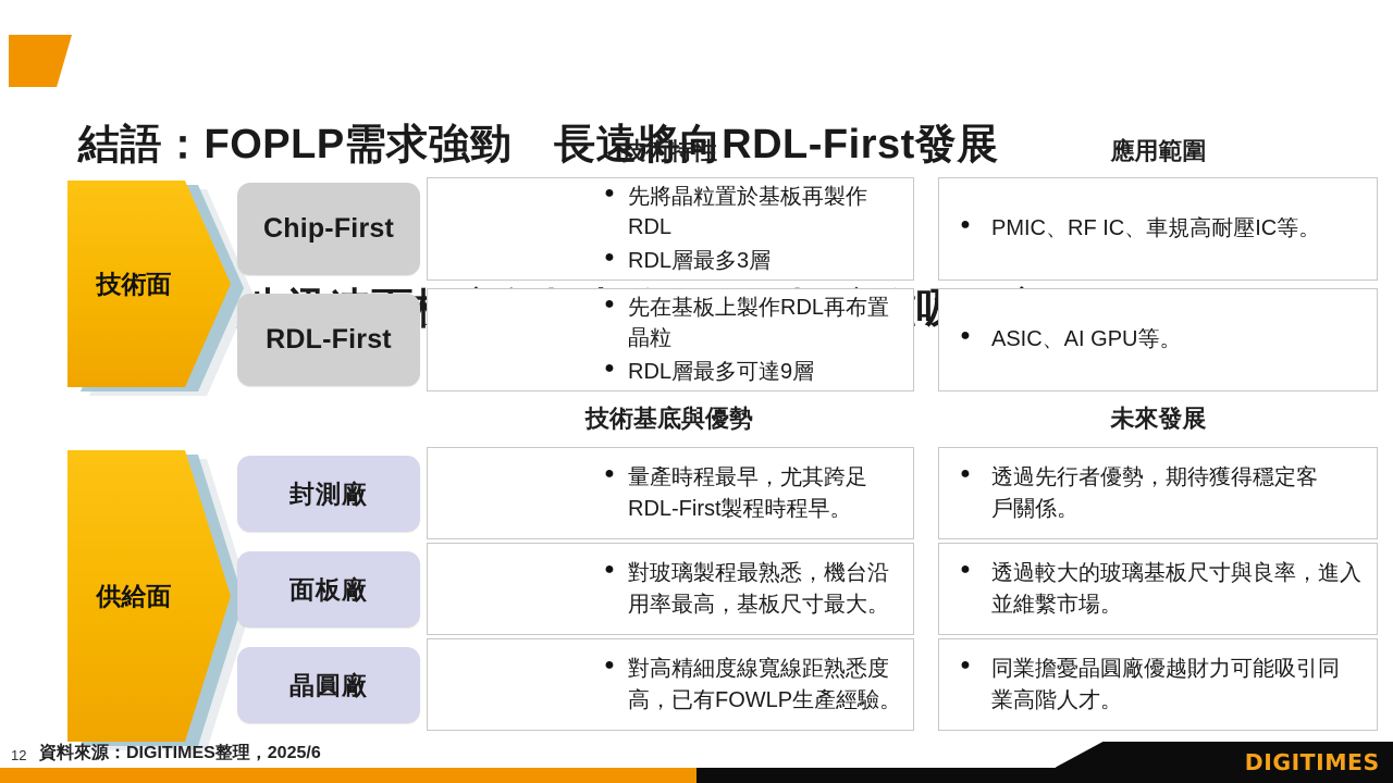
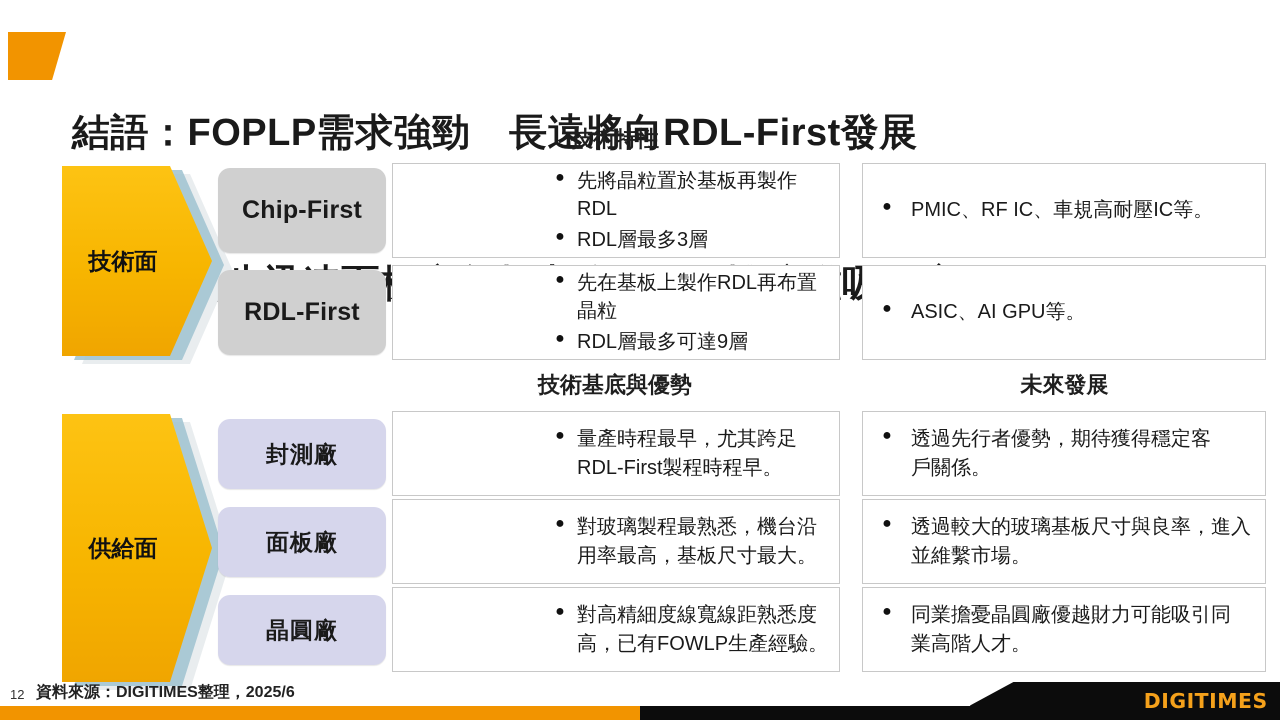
  結語：FOPLP需求強勁 長遠將向RDL-First發展
  技術特性
- 應用範圍
  技術基底與優勢
  未來發展
  技術面
  供給面
  Chip-First
  ●
  先將晶粒置於基板再製作RDL
  ●
  RDL層最多3層
  ●
  PMIC、RF IC、車規高耐壓IC等。
  RDL-First
  ●
  先在基板上製作RDL再布置晶粒
  ●
  RDL層最多可達9層
  ●
  ASIC、AI GPU等。
  封測廠
  ●
  量產時程最早，尤其跨足RDL-First製程時程早。
  ●
  透過先行者優勢，期待獲得穩定客戶關係。
  面板廠
  ●
  對玻璃製程最熟悉，機台沿用率最高，基板尺寸最大。
  ●
  透過較大的玻璃基板尺寸與良率，進入並維繫市場。
  晶圓廠
  ●
  對高精細度線寬線距熟悉度高，已有FOWLP生產經驗。
  ●
  同業擔憂晶圓廠優越財力可能吸引同業高階人才。
  12
  資料來源：DIGITIMES整理，2025/6
  DIGITIMES
